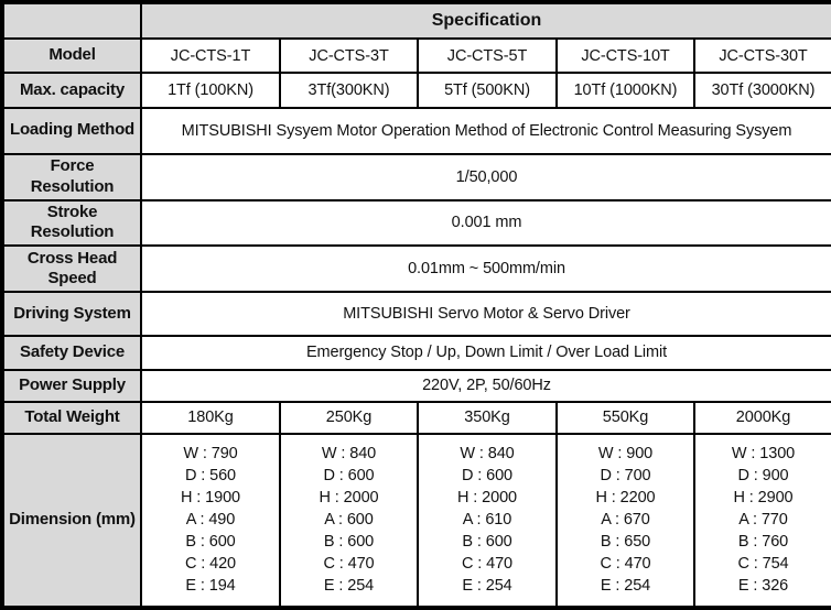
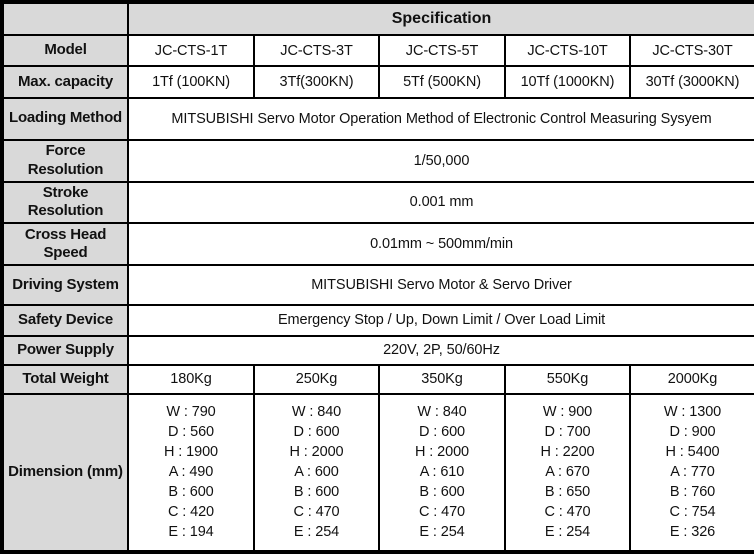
  	Specification
  Model	JC-CTS-1T	JC-CTS-3T	JC-CTS-5T	JC-CTS-10T	JC-CTS-30T
  Max. capacity	1Tf (100KN)	3Tf(300KN)	5Tf (500KN)	10Tf (1000KN)	30Tf (3000KN)
- Loading Method	MITSUBISHI Sysyem Motor Operation Method of Electronic Control Measuring Sysyem
+ Loading Method	MITSUBISHI Servo Motor Operation Method of Electronic Control Measuring Sysyem
  Force Resolution	1/50,000
  Stroke Resolution	0.001 mm
  Cross Head Speed	0.01mm ~ 500mm/min
  Driving System	MITSUBISHI Servo Motor & Servo Driver
  Safety Device	Emergency Stop / Up, Down Limit / Over Load Limit
  Power Supply	220V, 2P, 50/60Hz
  Total Weight	180Kg	250Kg	350Kg	550Kg	2000Kg
- Dimension (mm)	W : 790 D : 560 H : 1900 A : 490 B : 600 C : 420 E : 194	W : 840 D : 600 H : 2000 A : 600 B : 600 C : 470 E : 254	W : 840 D : 600 H : 2000 A : 610 B : 600 C : 470 E : 254	W : 900 D : 700 H : 2200 A : 670 B : 650 C : 470 E : 254	W : 1300 D : 900 H : 2900 A : 770 B : 760 C : 754 E : 326
+ Dimension (mm)	W : 790 D : 560 H : 1900 A : 490 B : 600 C : 420 E : 194	W : 840 D : 600 H : 2000 A : 600 B : 600 C : 470 E : 254	W : 840 D : 600 H : 2000 A : 610 B : 600 C : 470 E : 254	W : 900 D : 700 H : 2200 A : 670 B : 650 C : 470 E : 254	W : 1300 D : 900 H : 5400 A : 770 B : 760 C : 754 E : 326
